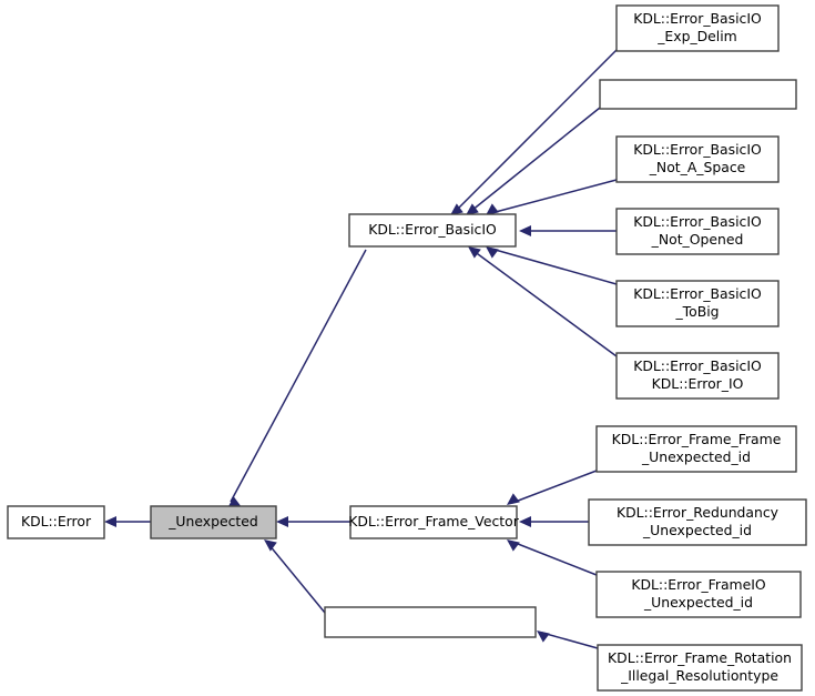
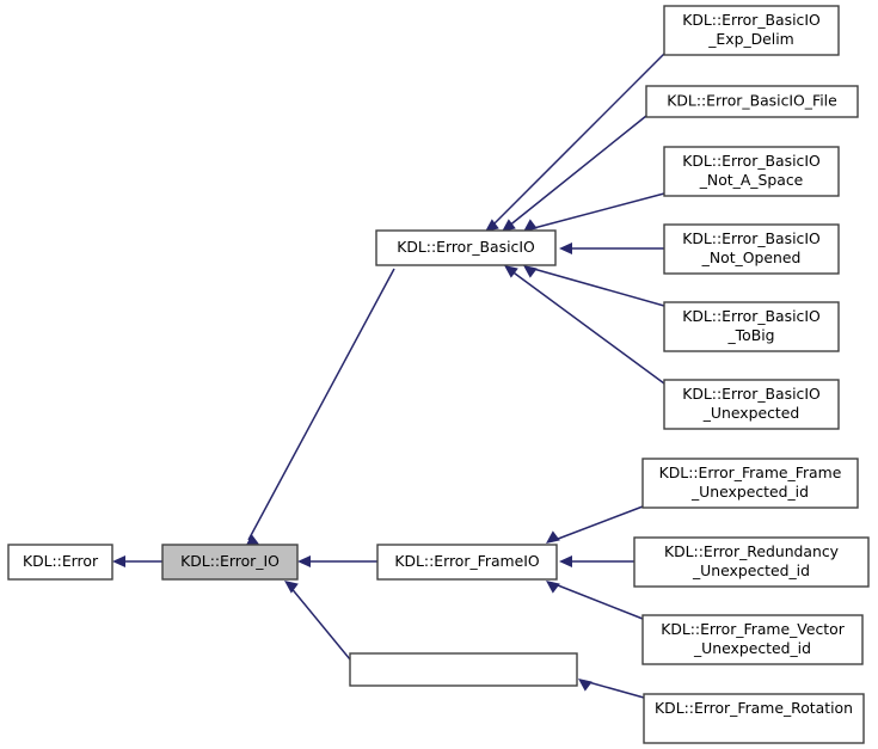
  KDL::Error
- _Unexpected
+ KDL::Error_IO
  KDL::Error_BasicIO
- KDL::Error_Frame_Vector
+ KDL::Error_FrameIO
  KDL::Error_BasicIO
  _Exp_Delim
+ KDL::Error_BasicIO_File
  KDL::Error_BasicIO
  _Not_A_Space
  KDL::Error_BasicIO
  _Not_Opened
  KDL::Error_BasicIO
  _ToBig
  KDL::Error_BasicIO
- KDL::Error_IO
+ _Unexpected
  KDL::Error_Frame_Frame
  _Unexpected_id
  KDL::Error_Redundancy
  _Unexpected_id
- KDL::Error_FrameIO
+ KDL::Error_Frame_Vector
  _Unexpected_id
  KDL::Error_Frame_Rotation
- _Illegal_Resolutiontype
